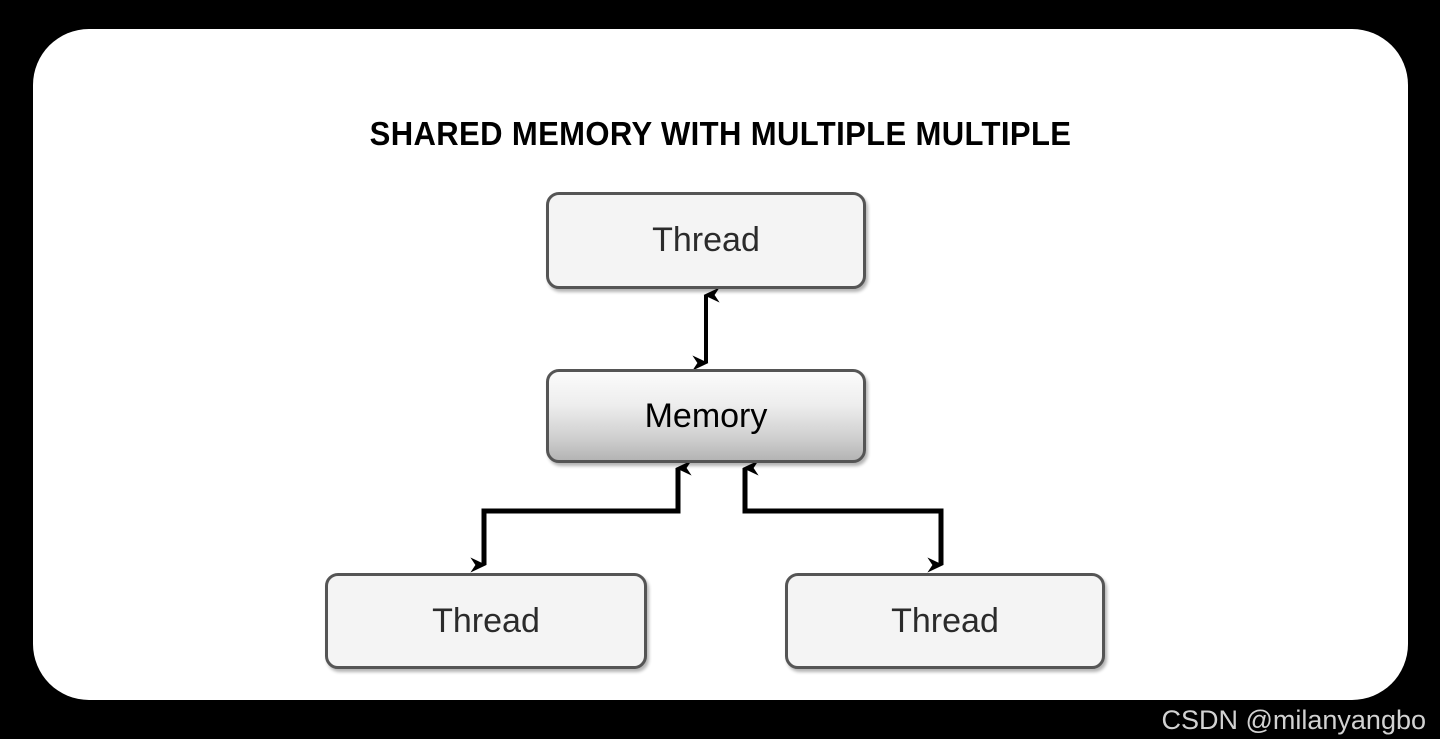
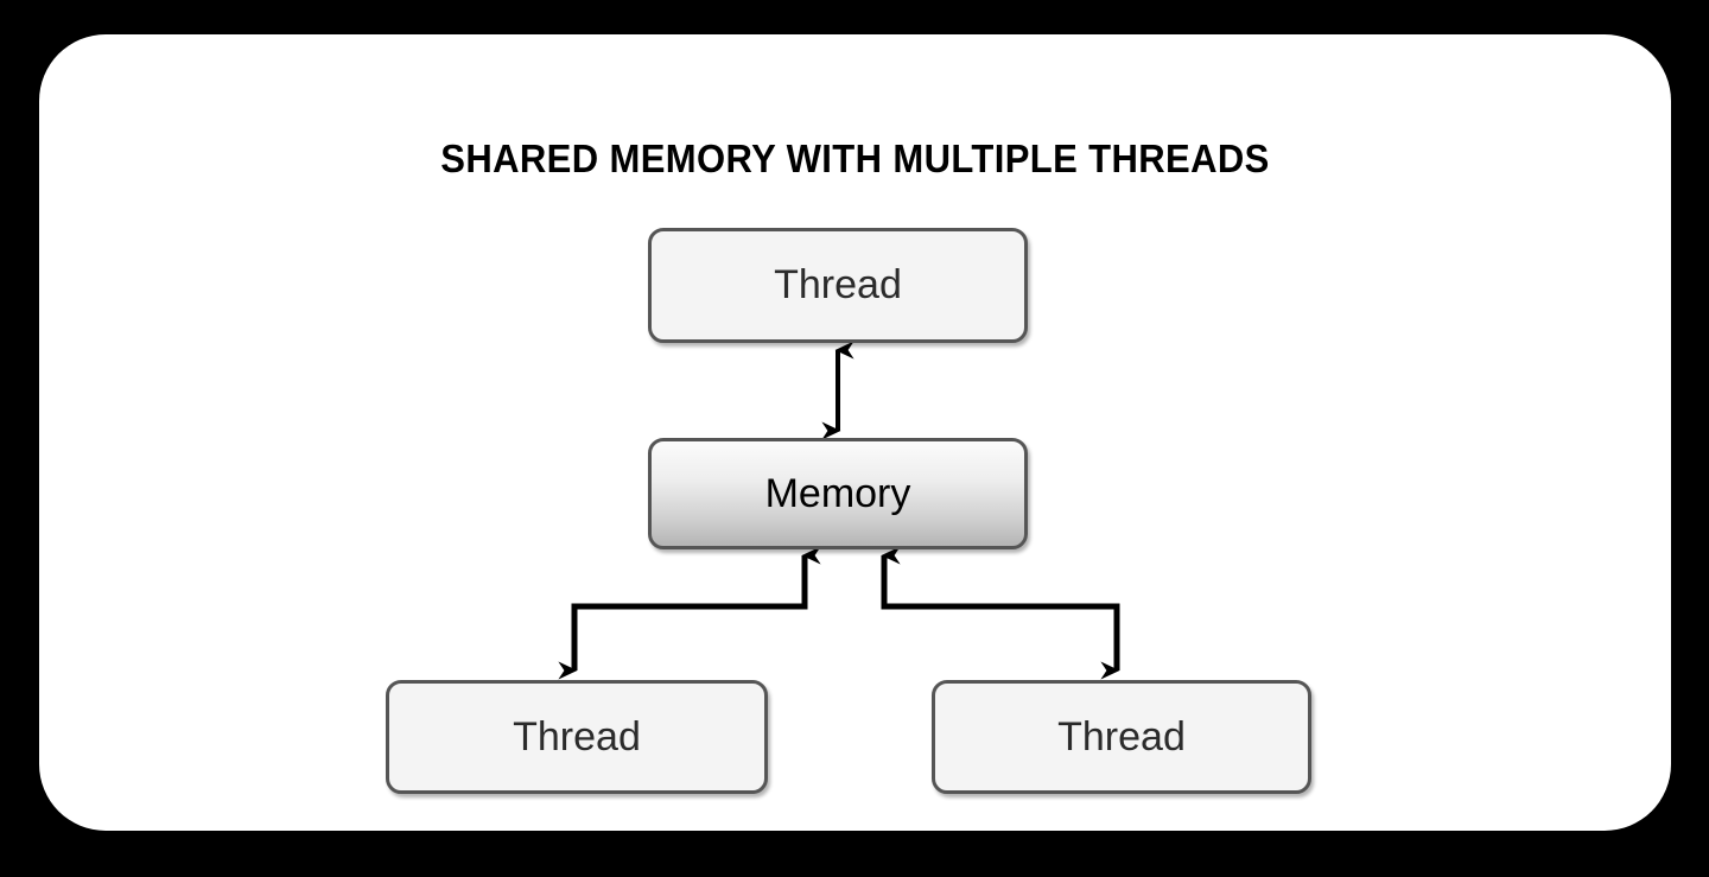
- SHARED MEMORY WITH MULTIPLE MULTIPLE
+ SHARED MEMORY WITH MULTIPLE THREADS
  Thread
  Memory
  Thread
  Thread
- CSDN @milanyangbo
